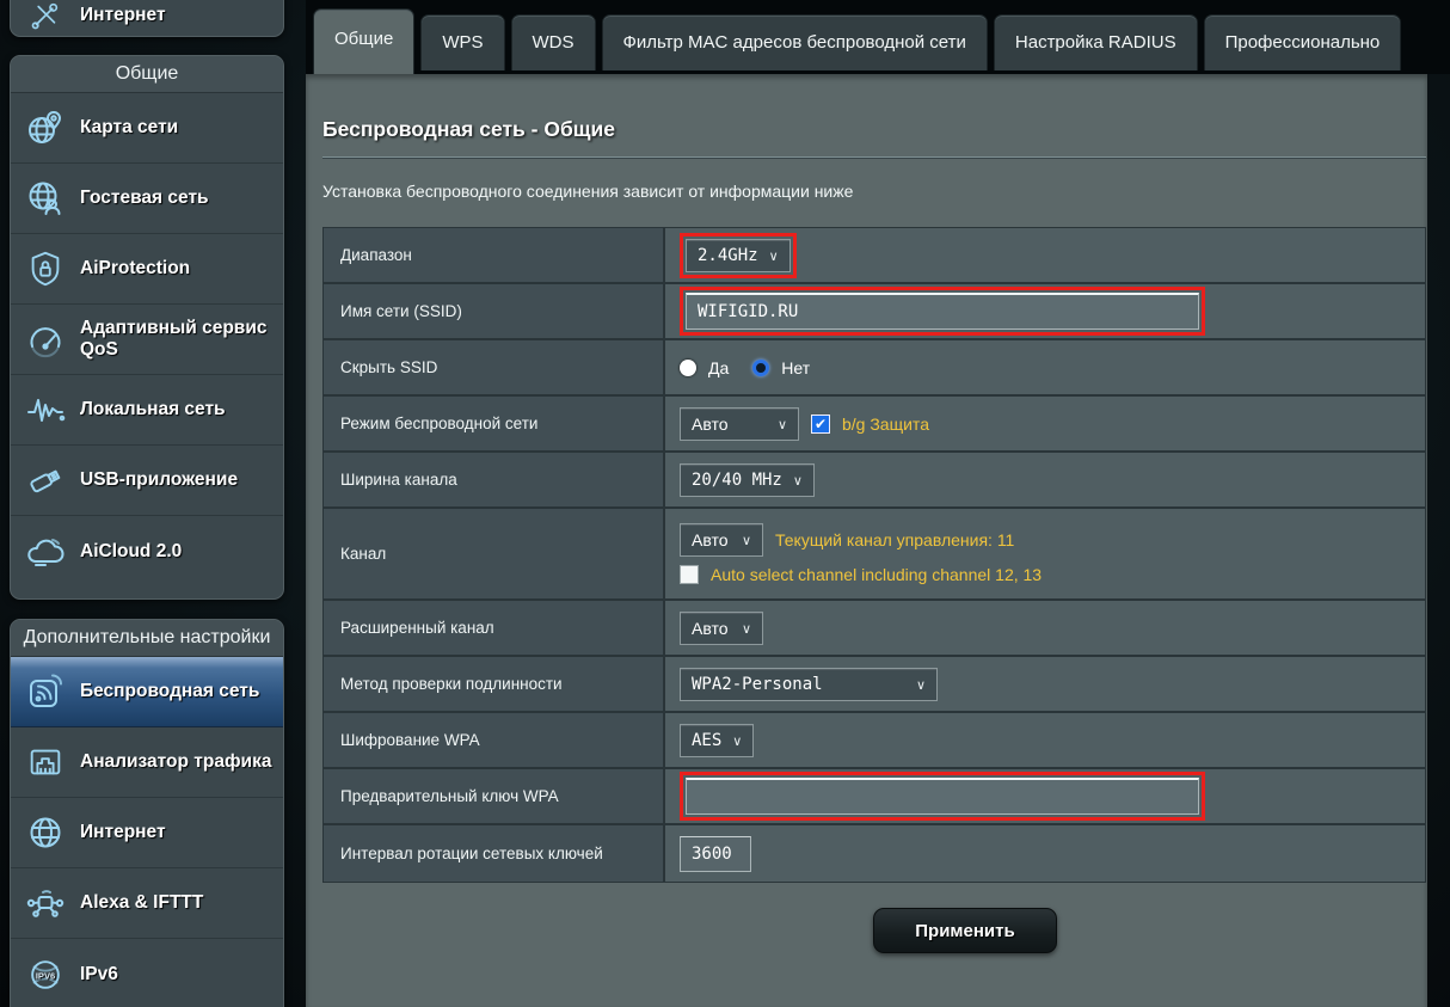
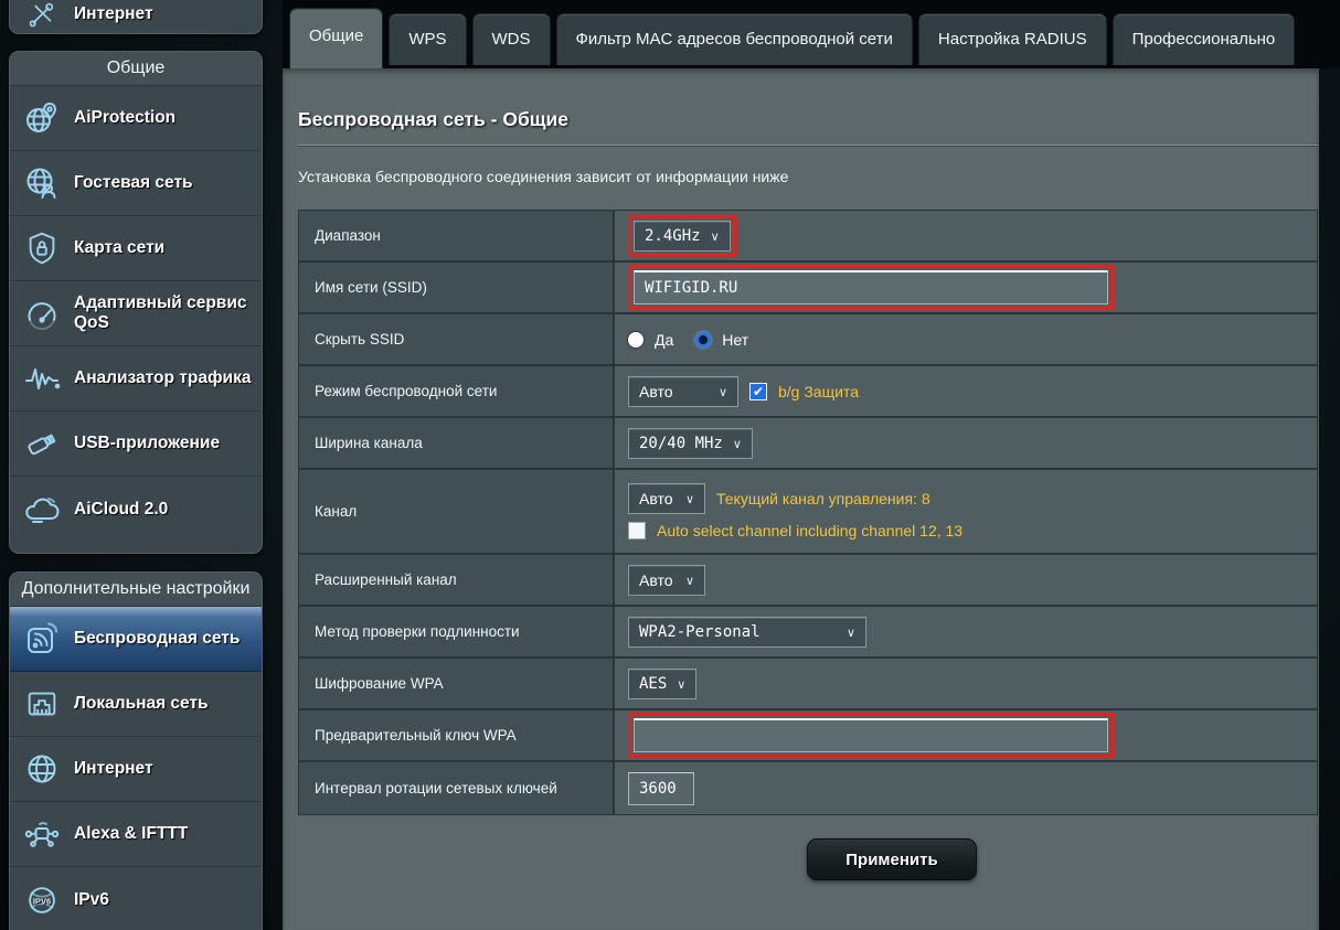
  Интернет
  Общие
- Карта сети
+ AiProtection
  Гостевая сеть
- AiProtection
+ Карта сети
  Адаптивный сервис QoS
- Локальная сеть
+ Анализатор трафика
  USB-приложение
  AiCloud 2.0
  Дополнительные настройки
  Беспроводная сеть
- Анализатор трафика
+ Локальная сеть
  Интернет
  Alexa & IFTTT
  IPV6
  IPv6
  Общие
  WPS
  WDS
  Фильтр MAC адресов беспроводной сети
  Настройка RADIUS
  Профессионально
  Беспроводная сеть - Общие
  Установка беспроводного соединения зависит от информации ниже
  Диапазон
  2.4GHz
  Имя сети (SSID)
  WIFIGID.RU
  Скрыть SSID
  Да
  Нет
  Режим беспроводной сети
  Авто
  b/g Защита
  Ширина канала
  20/40 MHz
  Канал
  Авто
- Текущий канал управления: 11
+ Текущий канал управления: 8
  Auto select channel including channel 12, 13
  Расширенный канал
  Авто
  Метод проверки подлинности
  WPA2-Personal
  Шифрование WPA
  AES
  Предварительный ключ WPA
  Интервал ротации сетевых ключей
  3600
  Применить
